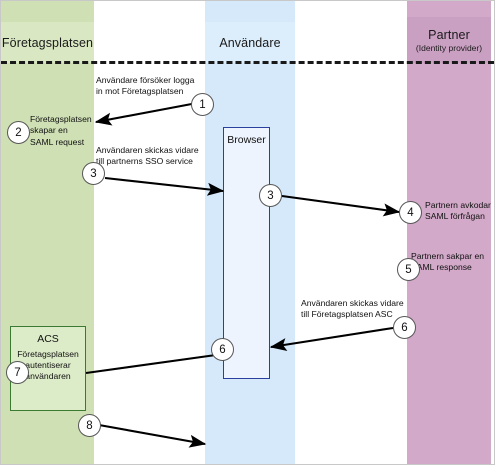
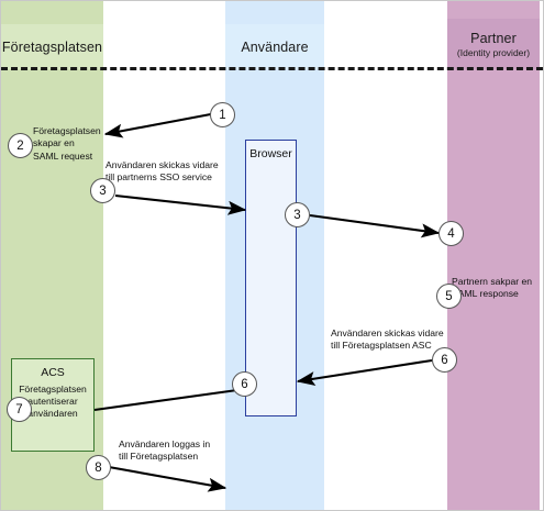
  Företagsplatsen
  Användare
  Partner
  (Identity provider)
  Browser
  ACS
  Företagsplatsen
  autentiserar
  nvändaren
- Användare försöker logga
- in mot Företagsplatsen
  Företagsplatsen
  skapar en
  SAML request
  Användaren skickas vidare
  till partnerns SSO service
- Partnern avkodar
- SAML förfrågan
  Partnern sakpar en
  ML response
  Användaren skickas vidare
  till Företagsplatsen ASC
+ Användaren loggas in
+ till Företagsplatsen
  1
  2
  3
  3
  4
  5
  6
  6
  7
  8
